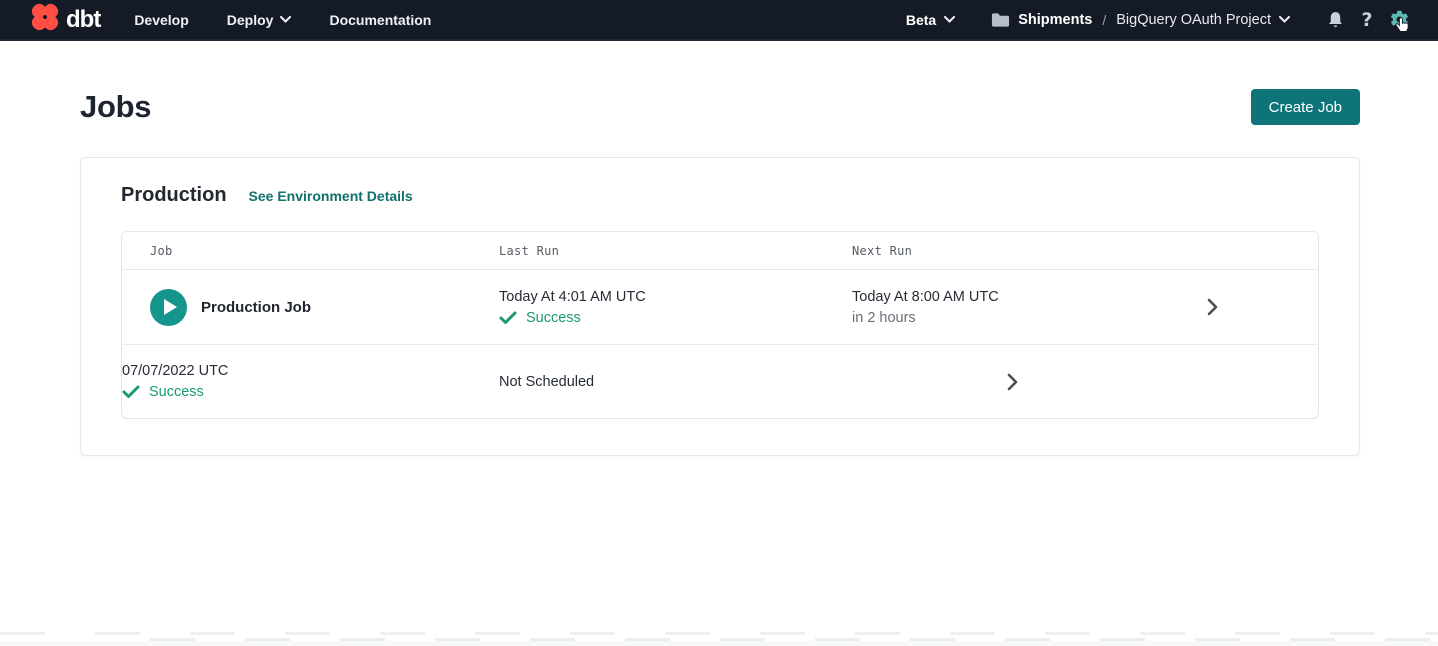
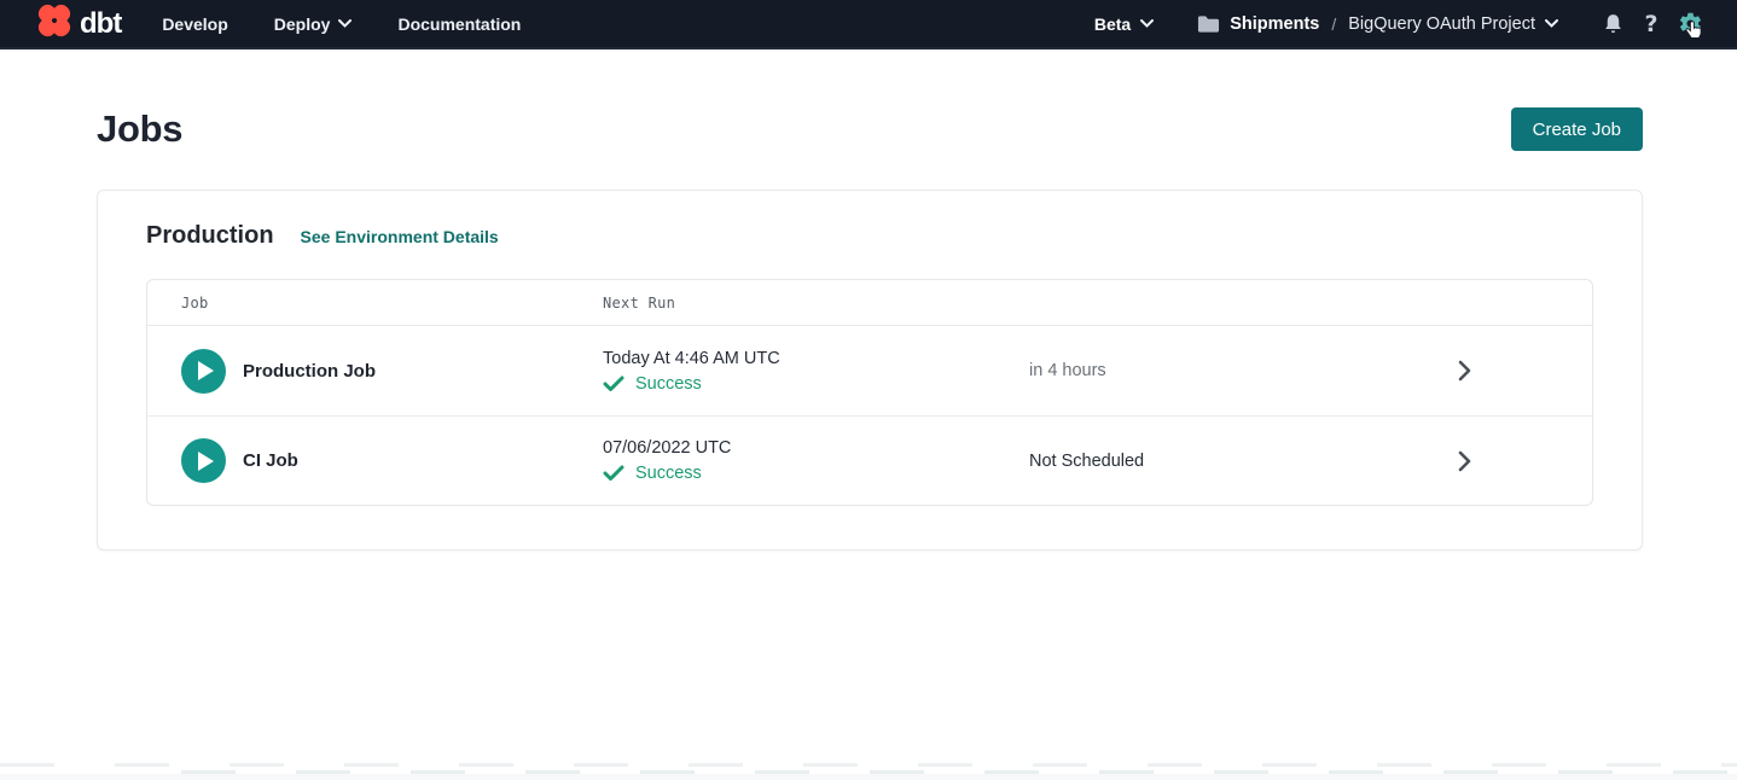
  dbt
  Develop
  Deploy
  Documentation
  Beta
  Shipments
  /
  BigQuery OAuth Project
  ?
  Jobs
  Create Job
  Production
  See Environment Details
  Job
- Last Run
  Next Run
  Production Job
- Today At 4:01 AM UTC
+ Today At 4:46 AM UTC
  Success
- Today At 8:00 AM UTC
- in 2 hours
+ in 4 hours
+ CI Job
- 07/07/2022 UTC
+ 07/06/2022 UTC
  Success
  Not Scheduled
